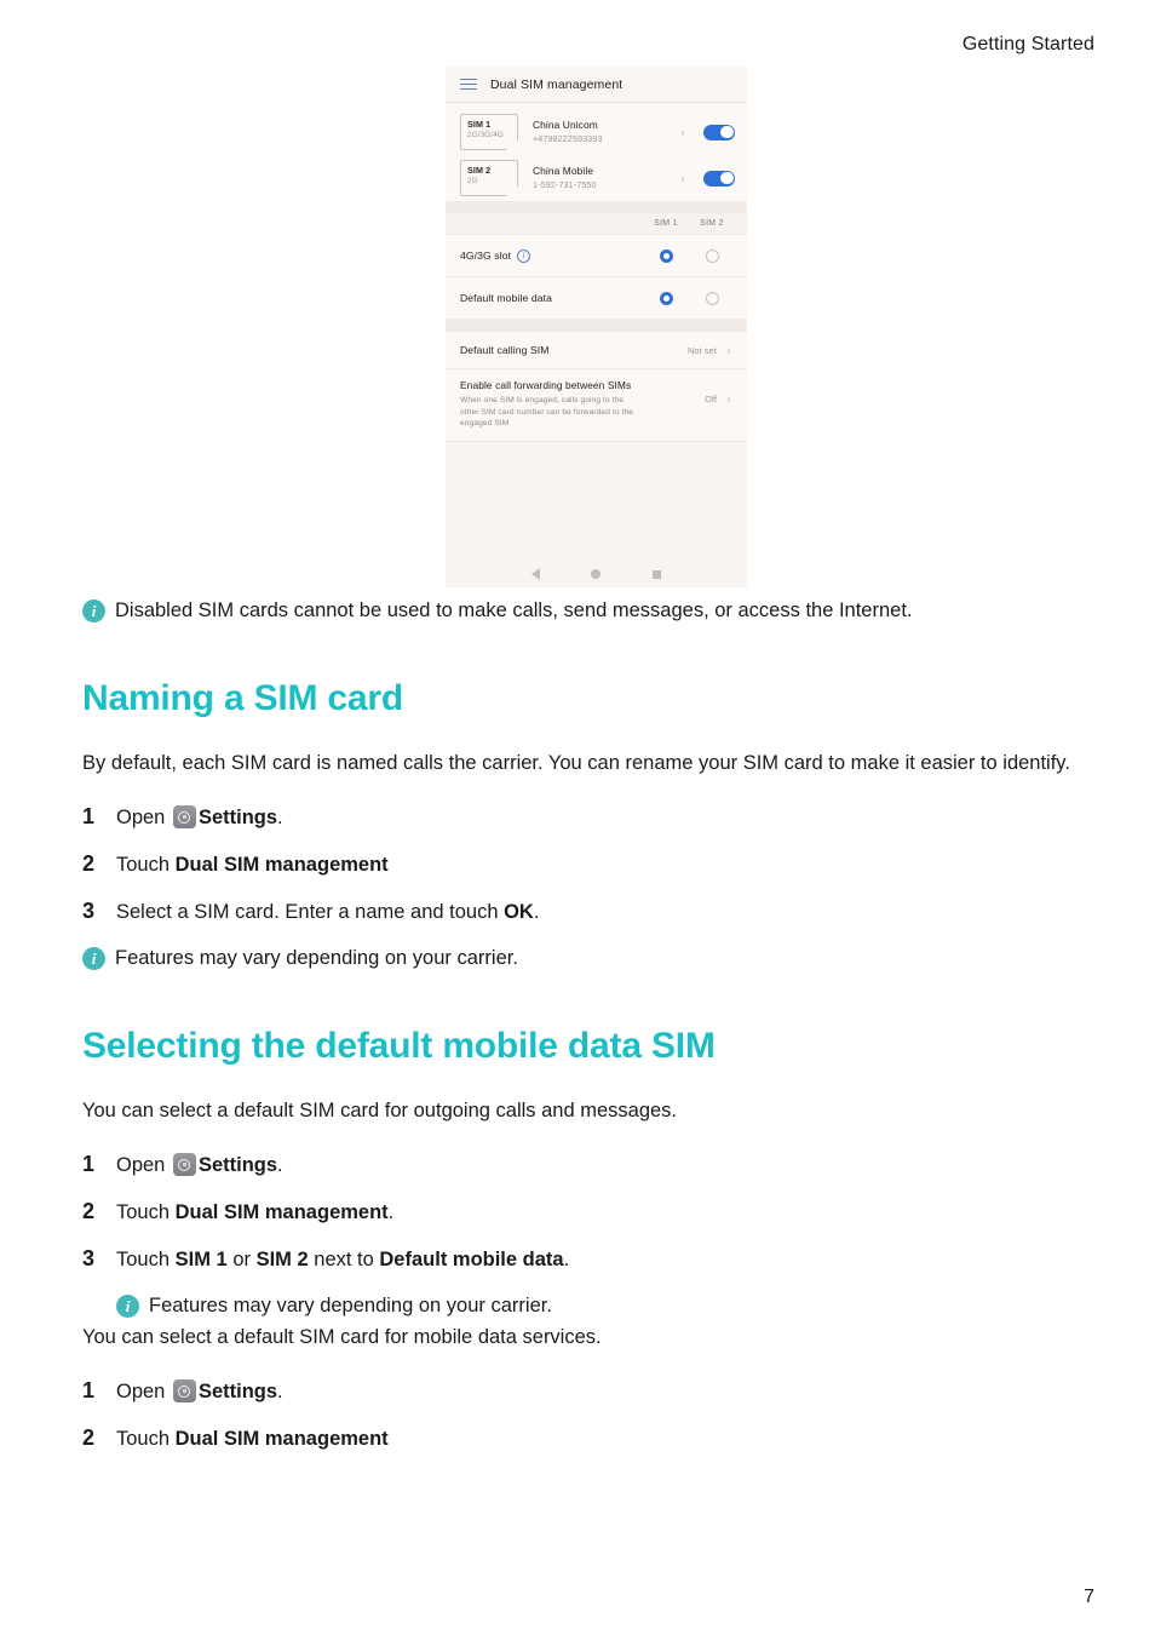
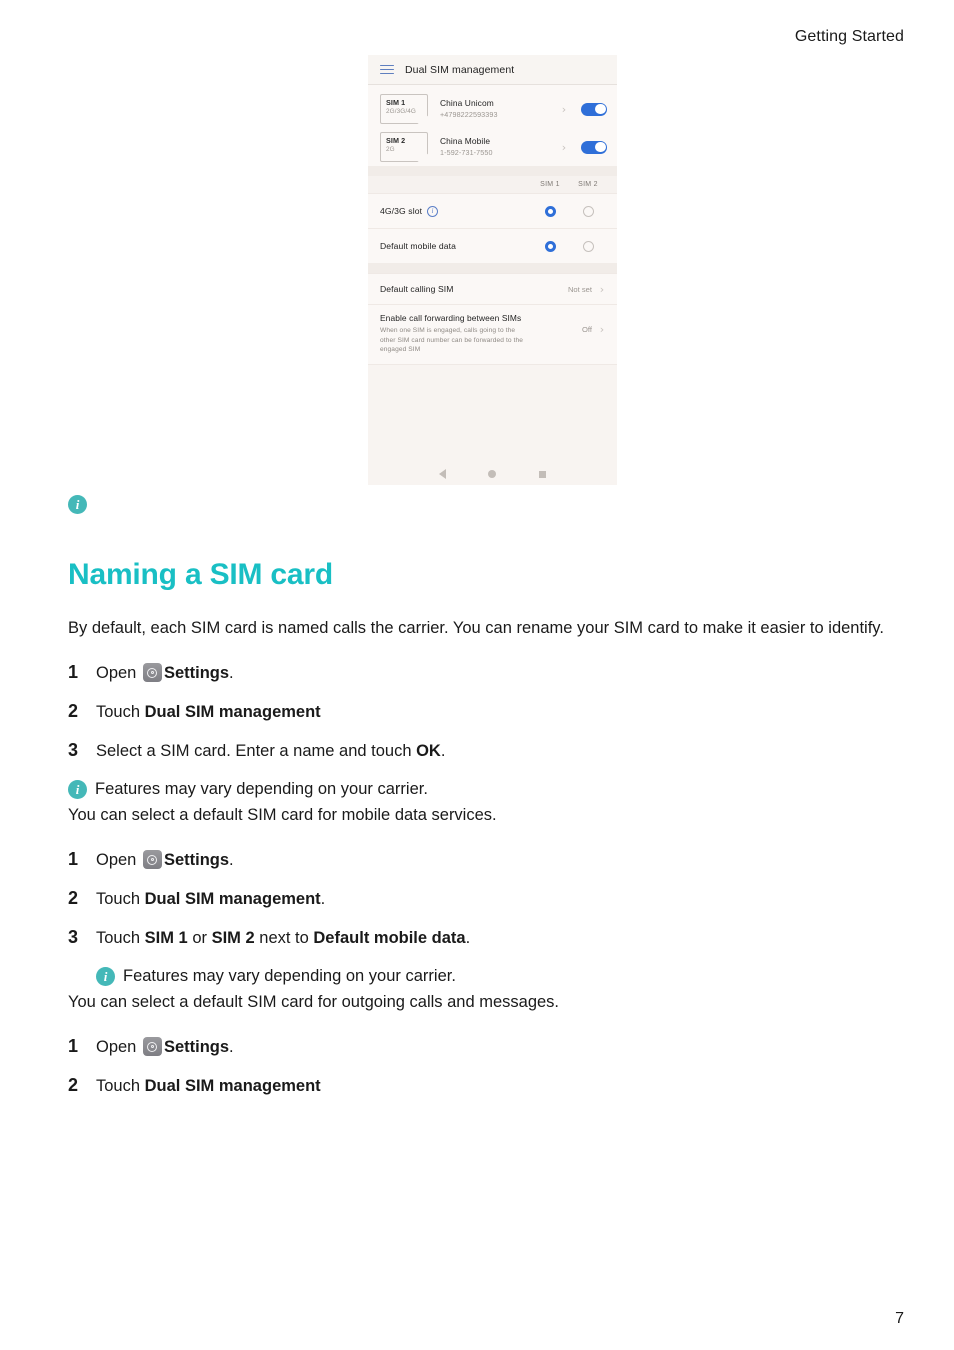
  Getting Started
  Dual SIM management
  SIM 1
  China Unicom
  +4798222593393
  ›
  SIM 2
  China Mobile
  1-592-731-7550
  ›
  4G/3G slot
  i
  Default mobile data
  Default calling SIM
  Not set
  ›
  Enable call forwarding between SIMs
  Off
  ›
  i
- Disabled SIM cards cannot be used to make calls, send messages, or access the Internet.
  Naming a SIM card
  By default, each SIM card is named calls the carrier. You can rename your SIM card to make it easier to identify.
  1
  Open Settings.
  2
  Touch Dual SIM management
  3
  Select a SIM card. Enter a name and touch OK.
  i
  Features may vary depending on your carrier.
- Selecting the default mobile data SIM
- You can select a default SIM card for outgoing calls and messages.
+ You can select a default SIM card for mobile data services.
  1
  Open Settings.
  2
  Touch Dual SIM management.
  3
  Touch SIM 1 or SIM 2 next to Default mobile data.
  i
  Features may vary depending on your carrier.
- You can select a default SIM card for mobile data services.
+ You can select a default SIM card for outgoing calls and messages.
  1
  Open Settings.
  2
  Touch Dual SIM management
  7
